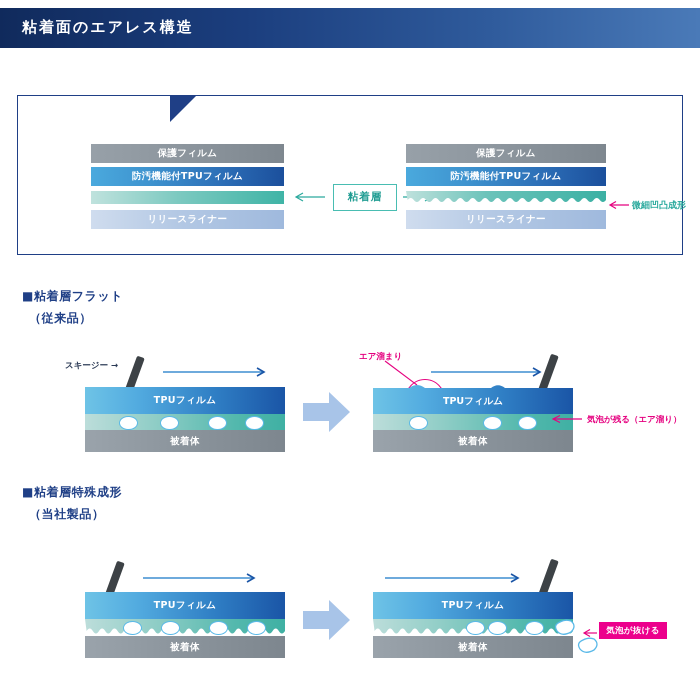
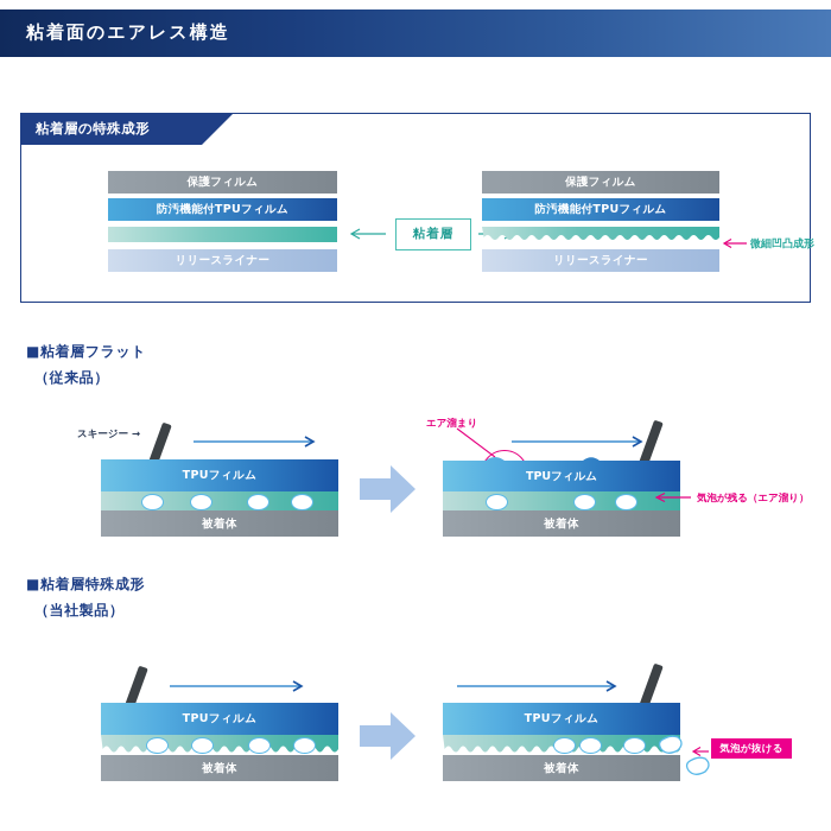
  粘着面のエアレス構造
+ 粘着層の特殊成形
  保護フィルム
  防汚機能付TPUフィルム
  リリースライナー
  粘着層
  保護フィルム
  防汚機能付TPUフィルム
  リリースライナー
  微細凹凸成形
  ■粘着層フラット
  （従来品）
  スキージー →
  TPUフィルム
  被着体
  エア溜まり
  TPUフィルム
  被着体
  気泡が残る（エア溜り）
  ■粘着層特殊成形
  （当社製品）
  TPUフィルム
  被着体
  TPUフィルム
  被着体
  気泡が抜ける
